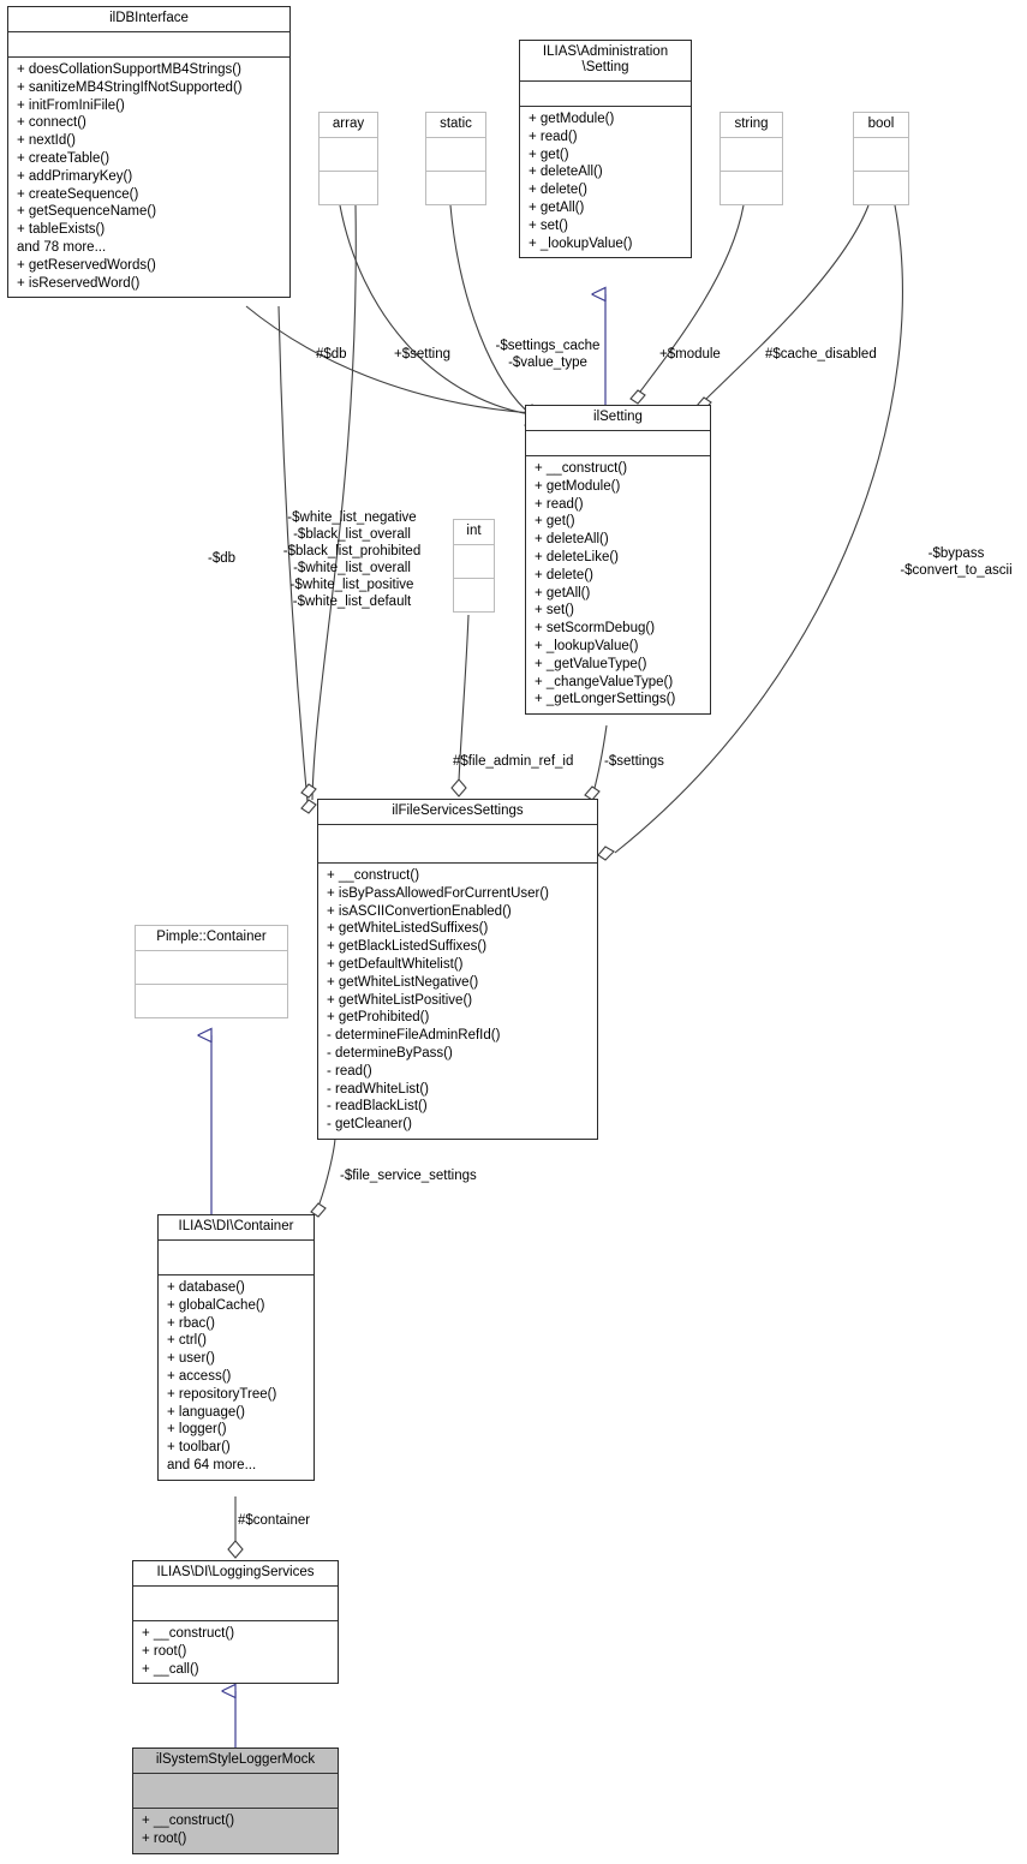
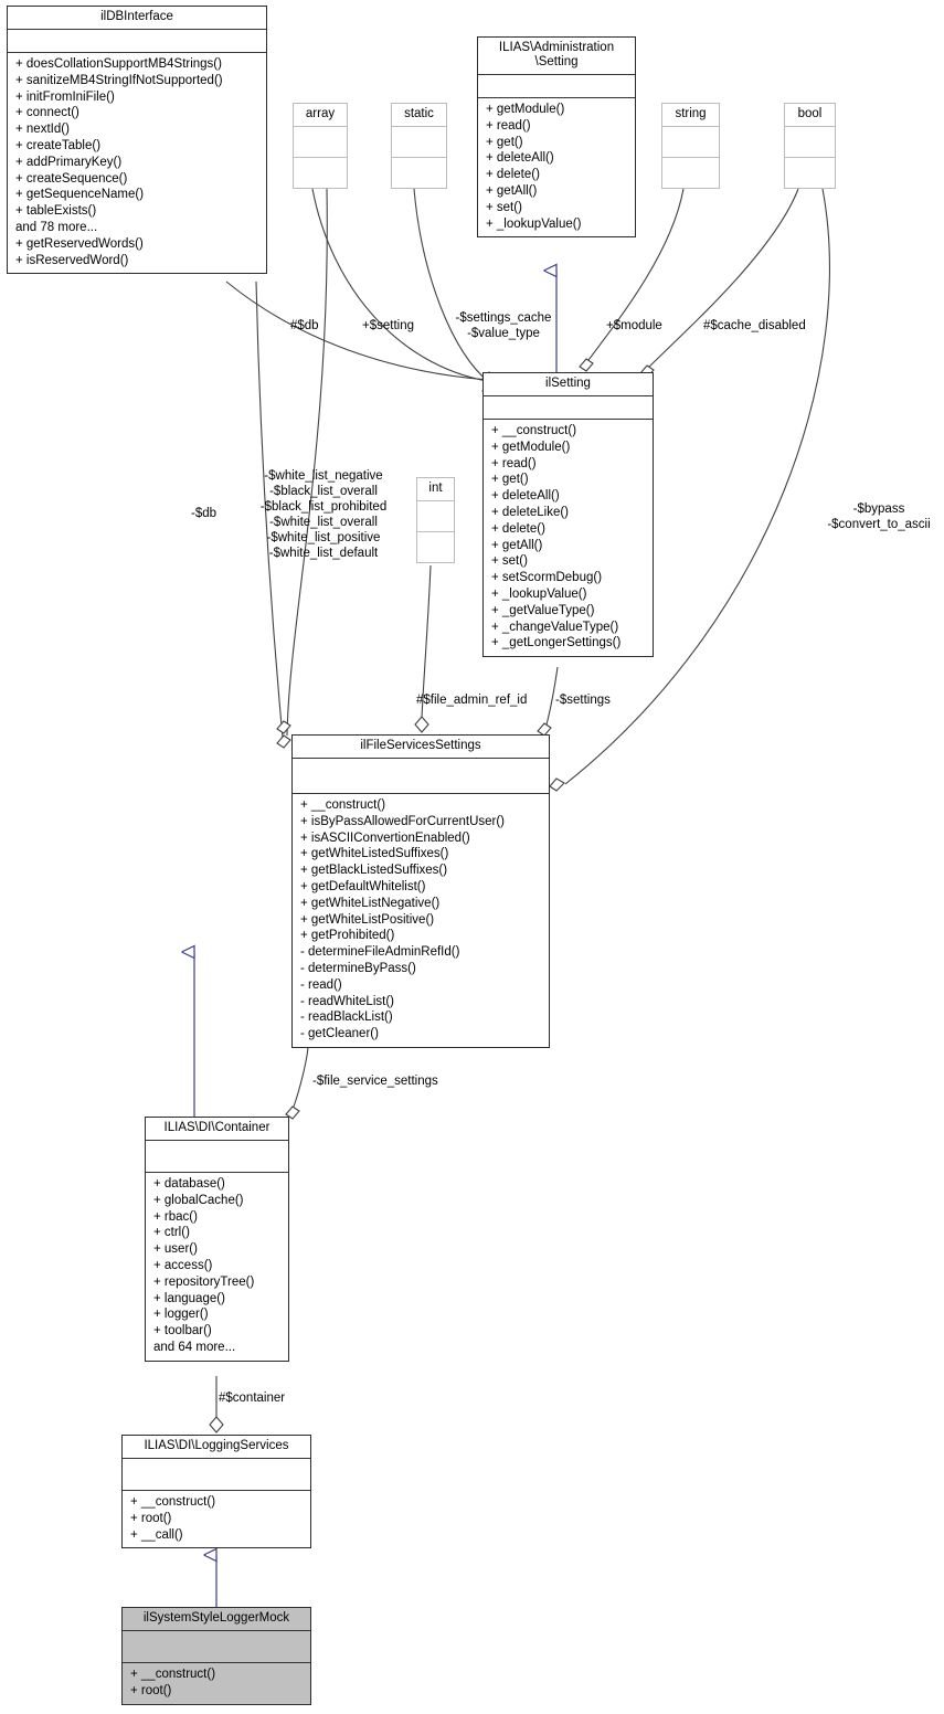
  ilDBInterface
  + doesCollationSupportMB4Strings()
  + sanitizeMB4StringIfNotSupported()
  + initFromIniFile()
  + connect()
  + nextId()
  + createTable()
  + addPrimaryKey()
  + createSequence()
  + getSequenceName()
  + tableExists()
  and 78 more...
  + getReservedWords()
  + isReservedWord()
  array
  static
  ILIAS\Administration
  \Setting
  + getModule()
  + read()
  + get()
  + deleteAll()
  + delete()
  + getAll()
  + set()
  + _lookupValue()
  string
  bool
  ilSetting
  + __construct()
  + getModule()
  + read()
  + get()
  + deleteAll()
  + deleteLike()
  + delete()
  + getAll()
  + set()
  + setScormDebug()
  + _lookupValue()
  + _getValueType()
  + _changeValueType()
  + _getLongerSettings()
  int
  ilFileServicesSettings
  + __construct()
  + isByPassAllowedForCurrentUser()
  + isASCIIConvertionEnabled()
  + getWhiteListedSuffixes()
  + getBlackListedSuffixes()
  + getDefaultWhitelist()
  + getWhiteListNegative()
  + getWhiteListPositive()
  + getProhibited()
  - determineFileAdminRefId()
  - determineByPass()
  - read()
  - readWhiteList()
  - readBlackList()
  - getCleaner()
- Pimple::Container
  ILIAS\DI\Container
  + database()
  + globalCache()
  + rbac()
  + ctrl()
  + user()
  + access()
  + repositoryTree()
  + language()
  + logger()
  + toolbar()
  and 64 more...
  ILIAS\DI\LoggingServices
  + __construct()
  + root()
  + __call()
  ilSystemStyleLoggerMock
  + __construct()
  + root()
  #$db
  +$setting
  -$settings_cache
  -$value_type
  +$module
  #$cache_disabled
  -$db
  -$white_list_negative
  -$black_list_overall
  -$black_list_prohibited
  -$white_list_overall
  -$white_list_positive
  -$white_list_default
  -$bypass
  -$convert_to_ascii
  #$file_admin_ref_id
  -$settings
  -$file_service_settings
  #$container
